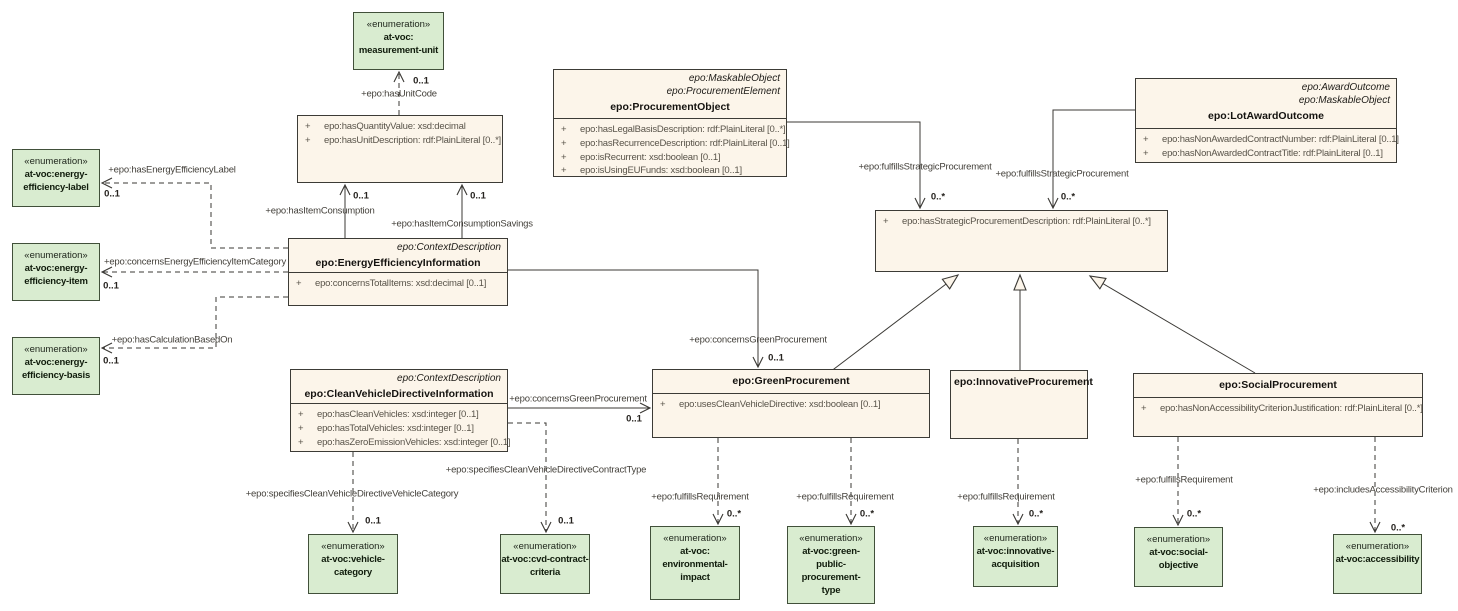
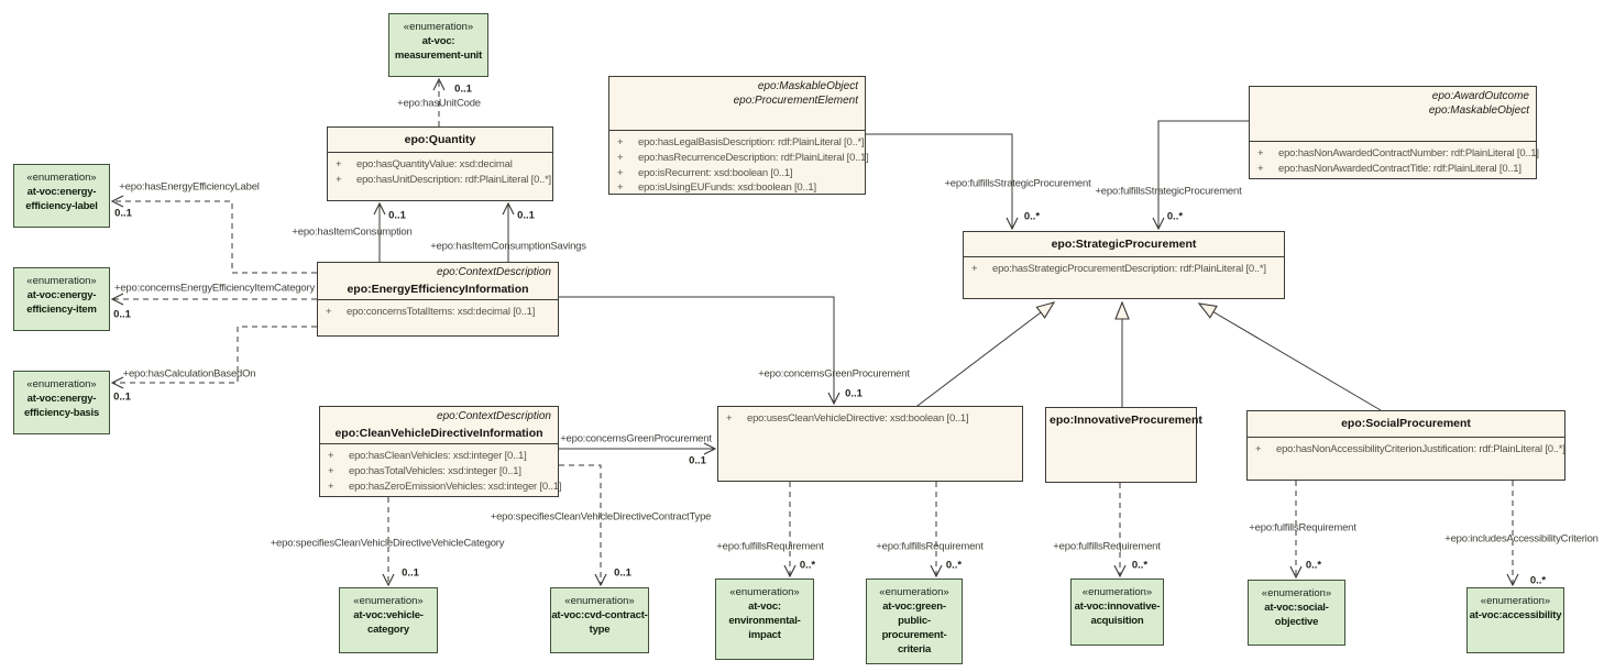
+ epo:Quantity
  +
  epo:hasQuantityValue: xsd:decimal
  +
  epo:hasUnitDescription: rdf:PlainLiteral [0..*]
  epo:MaskableObject
  epo:ProcurementElement
- epo:ProcurementObject
  +
  epo:hasLegalBasisDescription: rdf:PlainLiteral [0..*]
  +
  epo:hasRecurrenceDescription: rdf:PlainLiteral [0..1]
  +
  epo:isRecurrent: xsd:boolean [0..1]
  +
  epo:isUsingEUFunds: xsd:boolean [0..1]
  epo:AwardOutcome
  epo:MaskableObject
- epo:LotAwardOutcome
  +
  epo:hasNonAwardedContractNumber: rdf:PlainLiteral [0..1]
  +
  epo:hasNonAwardedContractTitle: rdf:PlainLiteral [0..1]
+ epo:StrategicProcurement
  +
  epo:hasStrategicProcurementDescription: rdf:PlainLiteral [0..*]
  epo:ContextDescription
  epo:EnergyEfficiencyInformation
  +
  epo:concernsTotalItems: xsd:decimal [0..1]
  epo:ContextDescription
  epo:CleanVehicleDirectiveInformation
  +
  epo:hasCleanVehicles: xsd:integer [0..1]
  +
  epo:hasTotalVehicles: xsd:integer [0..1]
  +
  epo:hasZeroEmissionVehicles: xsd:integer [0..1]
- epo:GreenProcurement
  +
  epo:usesCleanVehicleDirective: xsd:boolean [0..1]
  epo:InnovativeProcurement
  epo:SocialProcurement
  +
  epo:hasNonAccessibilityCriterionJustification: rdf:PlainLiteral [0..*]
  «enumeration»
  at-voc:
  measurement-unit
  «enumeration»
  at-voc:energy-
  efficiency-label
  «enumeration»
  at-voc:energy-
  efficiency-item
  «enumeration»
  at-voc:energy-
  efficiency-basis
  «enumeration»
  at-voc:vehicle-
  category
  «enumeration»
  at-voc:cvd-contract-
- criteria
+ type
  «enumeration»
  at-voc:
  environmental-
  impact
  «enumeration»
  at-voc:green-
  public-
  procurement-
- type
+ criteria
  «enumeration»
  at-voc:innovative-
  acquisition
  «enumeration»
  at-voc:social-
  objective
  «enumeration»
  at-voc:accessibility
  +epo:hasUnitCode
  0..1
  +epo:hasItemConsumption
  0..1
  +epo:hasItemConsumptionSavings
  0..1
  +epo:hasEnergyEfficiencyLabel
  0..1
  +epo:concernsEnergyEfficiencyItemCategory
  0..1
  +epo:hasCalculationBasedOn
  0..1
  +epo:fulfillsStrategicProcurement
  0..*
  +epo:fulfillsStrategicProcurement
  0..*
  +epo:concernsGreenProcurement
  0..1
  +epo:concernsGreenProcurement
  0..1
  +epo:specifiesCleanVehicleDirectiveVehicleCategory
  0..1
  +epo:specifiesCleanVehicleDirectiveContractType
  0..1
  +epo:fulfillsRequirement
  0..*
  +epo:fulfillsRequirement
  0..*
  +epo:fulfillsRequirement
  0..*
  +epo:fulfillsRequirement
  0..*
  +epo:includesAccessibilityCriterion
  0..*
